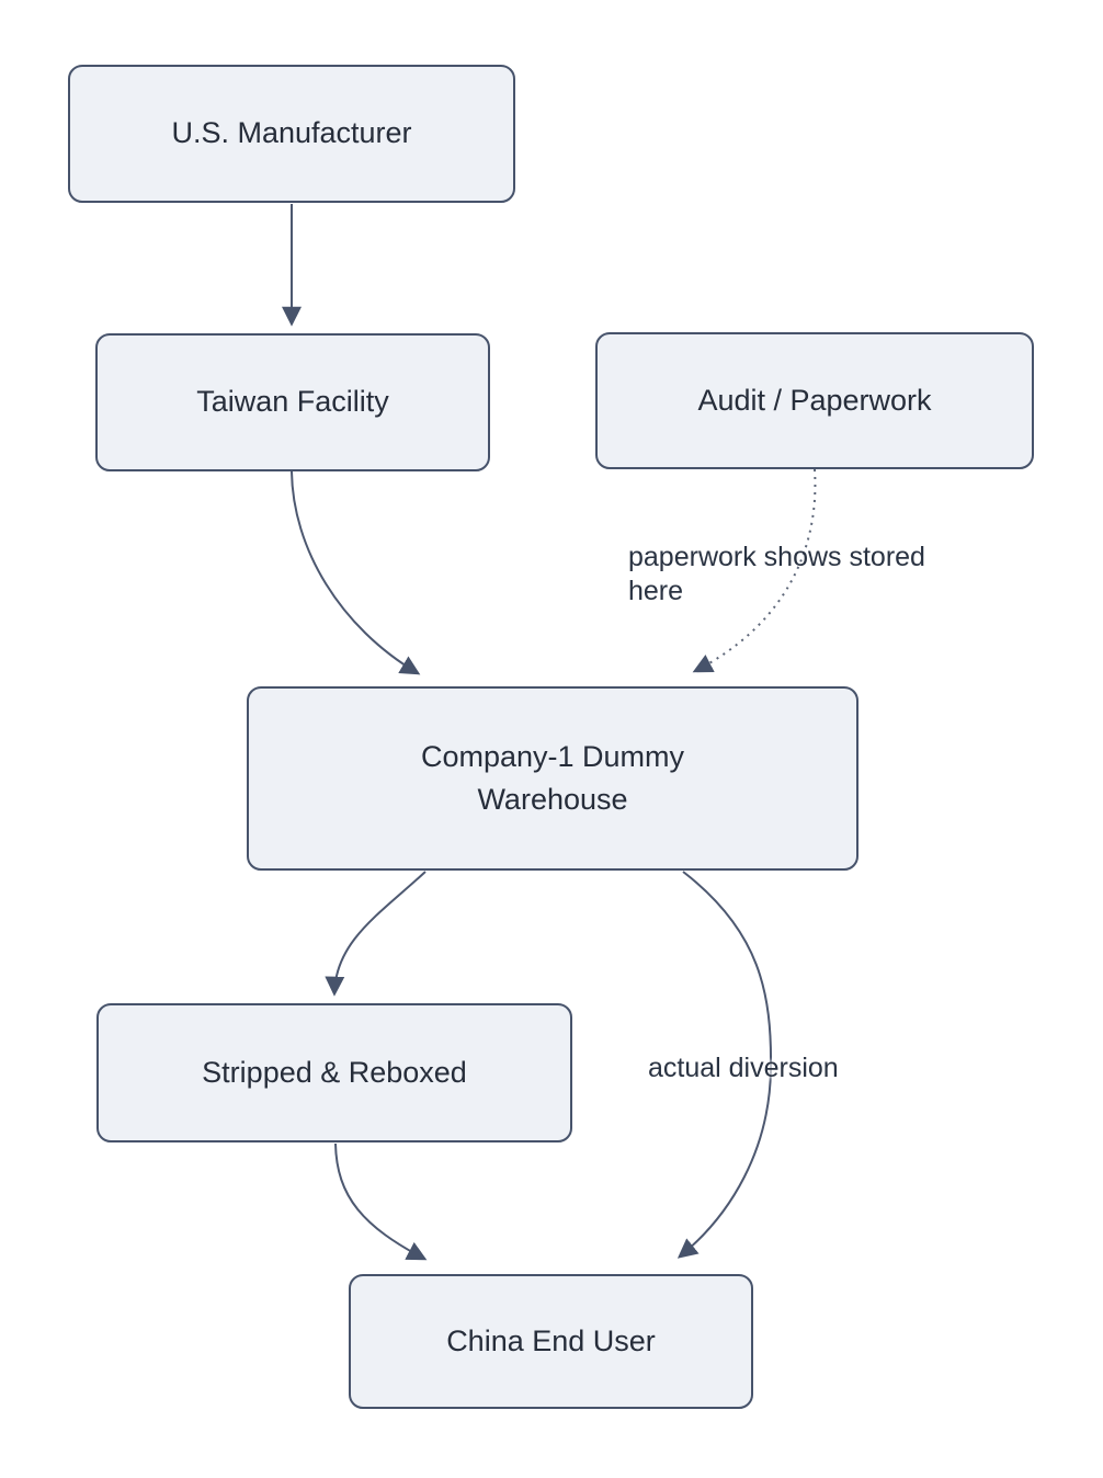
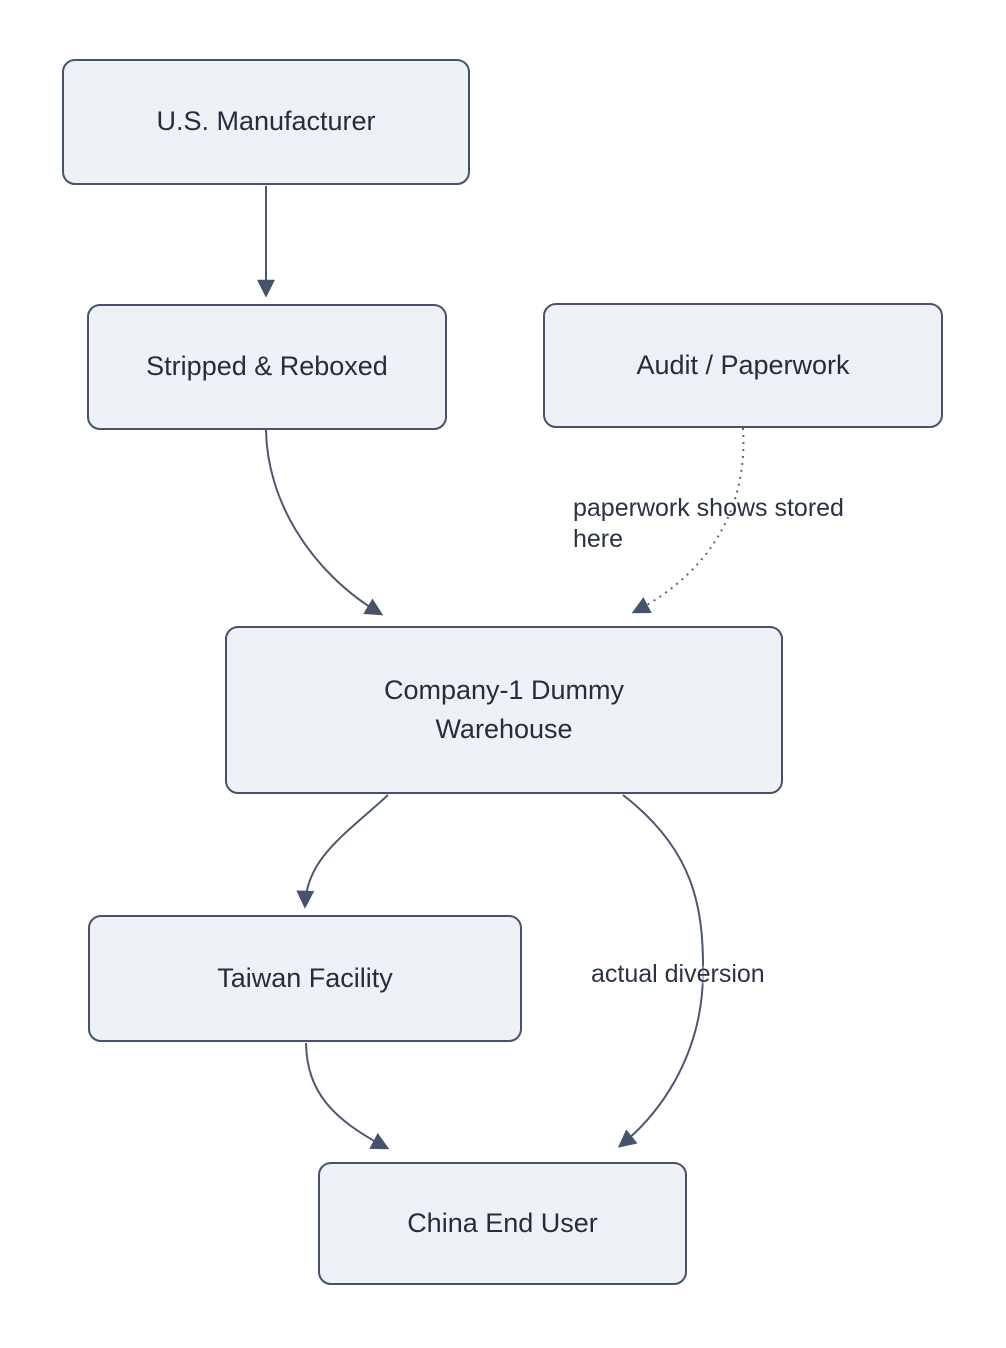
  U.S. Manufacturer
- Taiwan Facility
+ Stripped & Reboxed
  Audit / Paperwork
  Company-1 Dummy Warehouse
- Stripped & Reboxed
+ Taiwan Facility
  China End User
  paperwork shows stored here
  actual diversion
